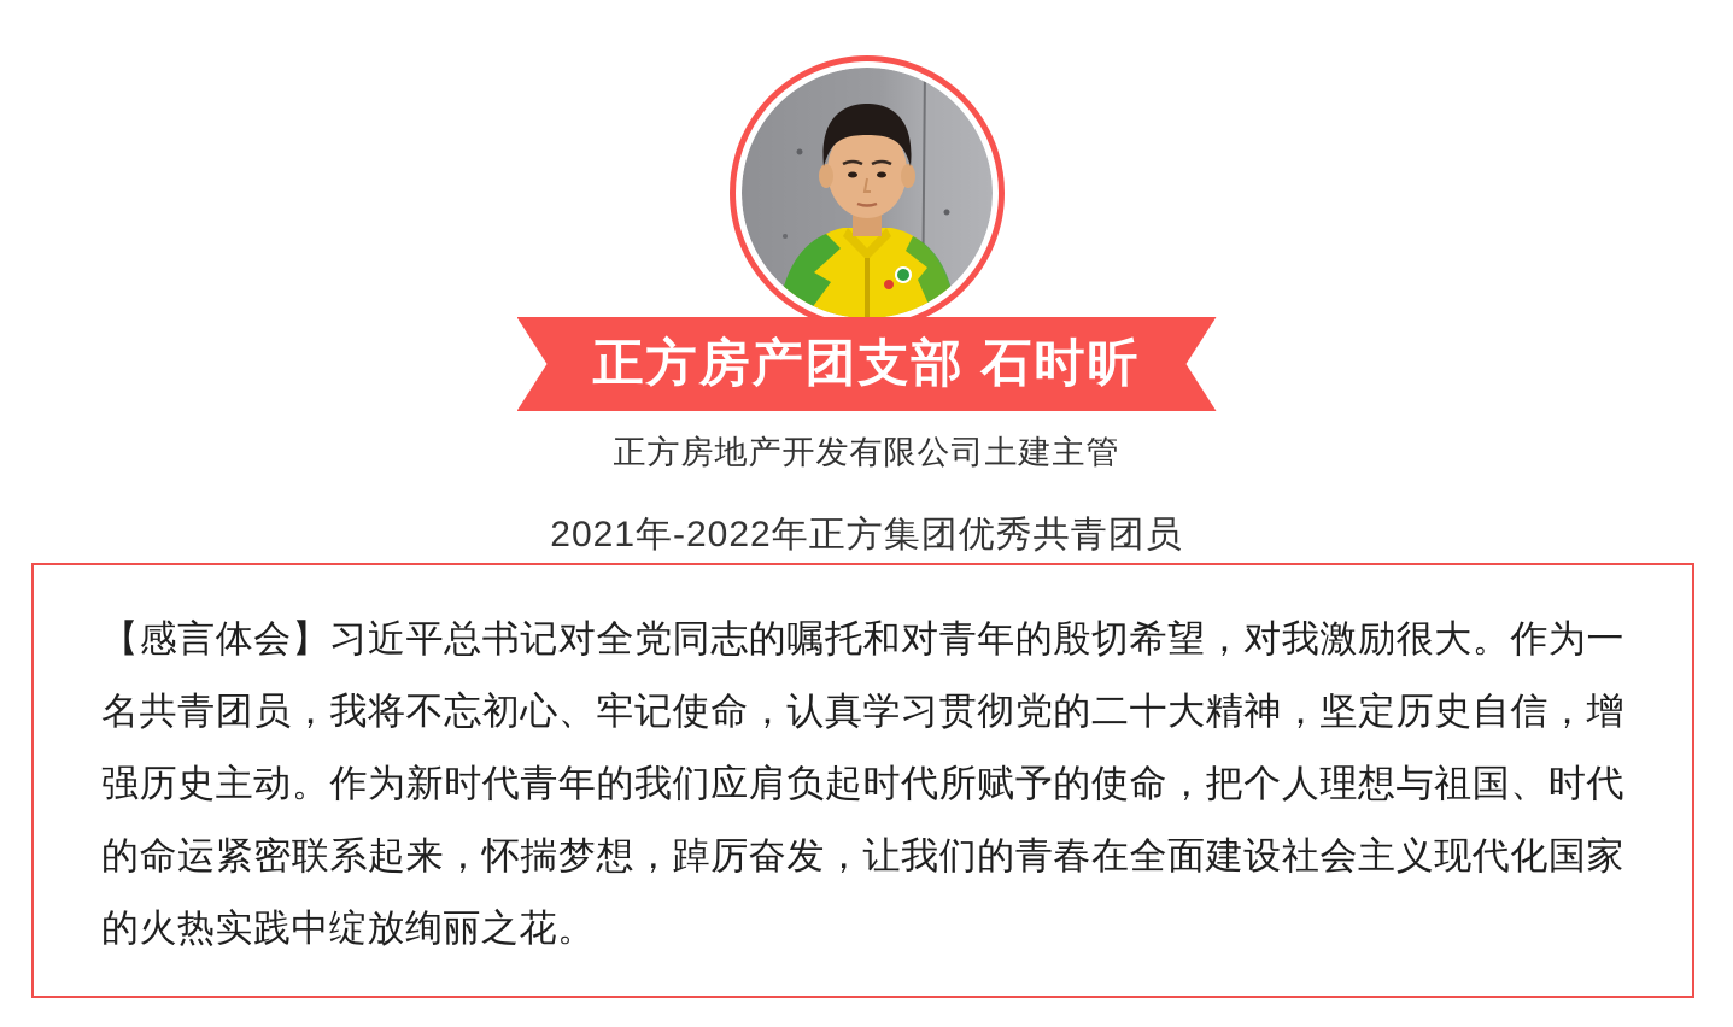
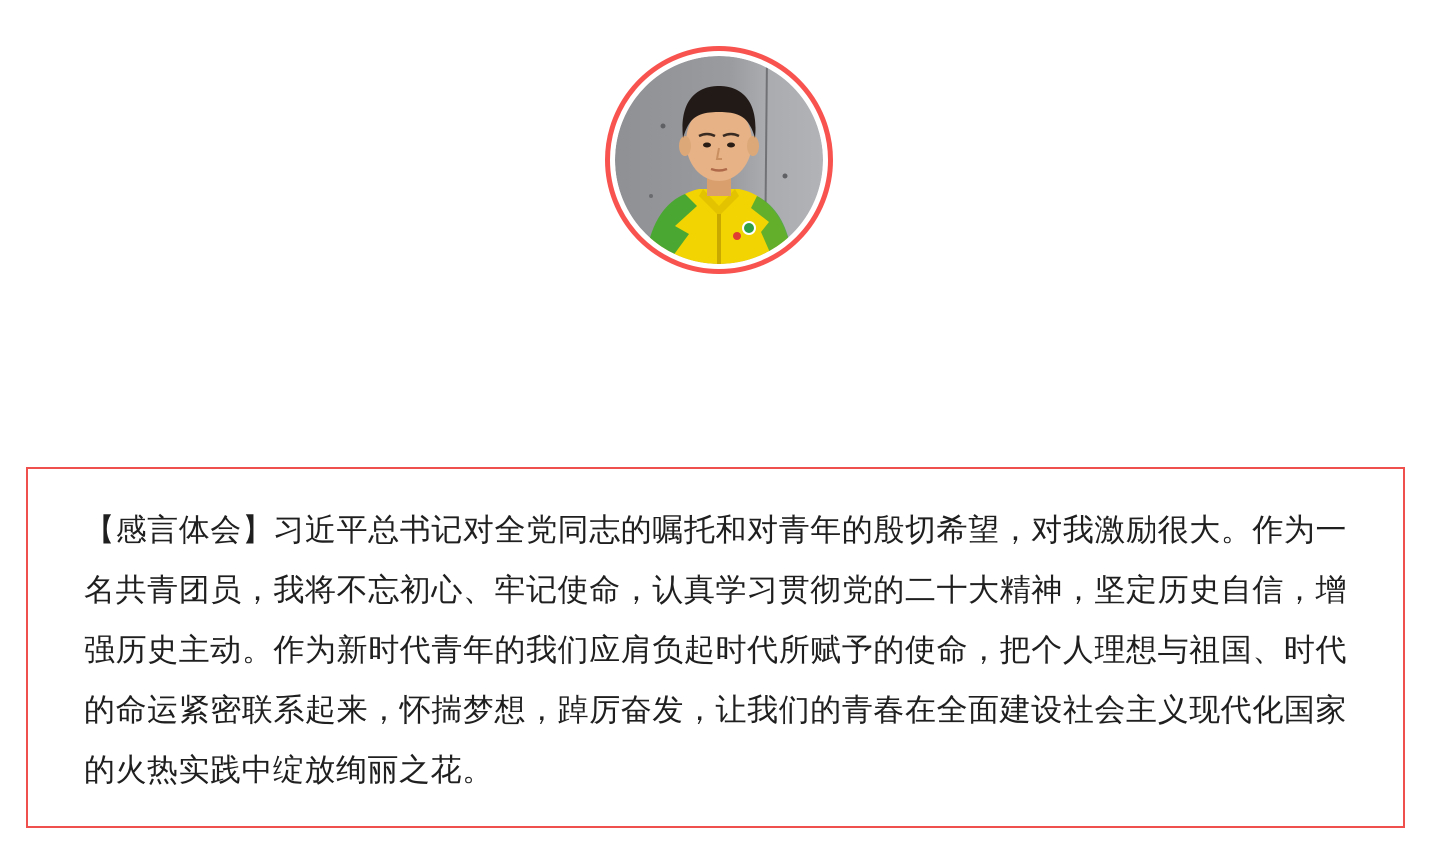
- 正方房产团支部 石时昕
- 正方房地产开发有限公司土建主管
- 2021年-2022年正方集团优秀共青团员
  【感言体会】习近平总书记对全党同志的嘱托和对青年的殷切希望，对我激励很大。作为一名共青团员，我将不忘初心、牢记使命，认真学习贯彻党的二十大精神，坚定历史自信，增强历史主动。作为新时代青年的我们应肩负起时代所赋予的使命，把个人理想与祖国、时代的命运紧密联系起来，怀揣梦想，踔厉奋发，让我们的青春在全面建设社会主义现代化国家的火热实践中绽放绚丽之花。
